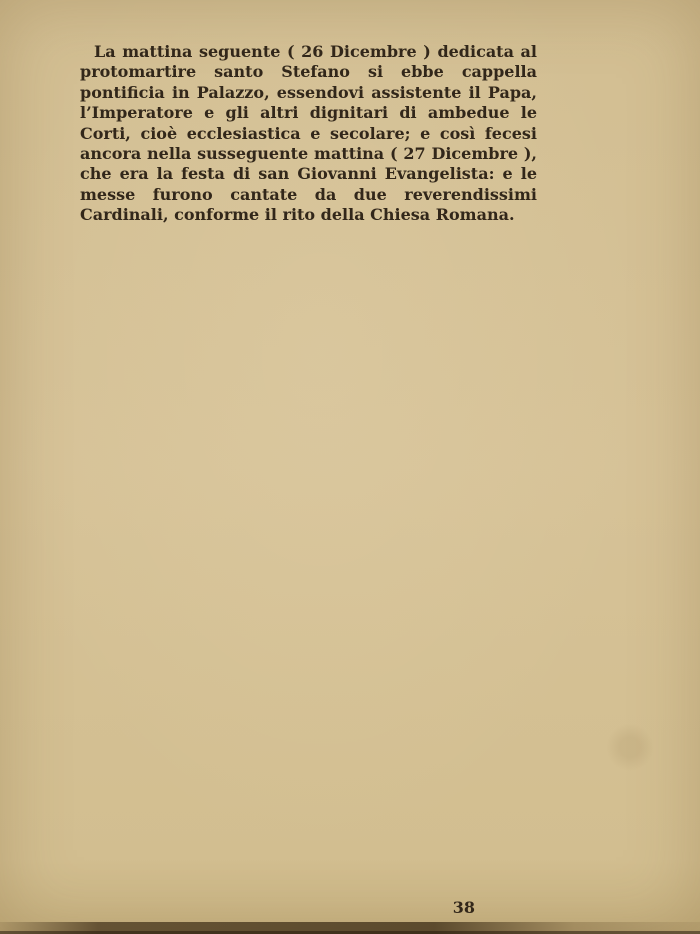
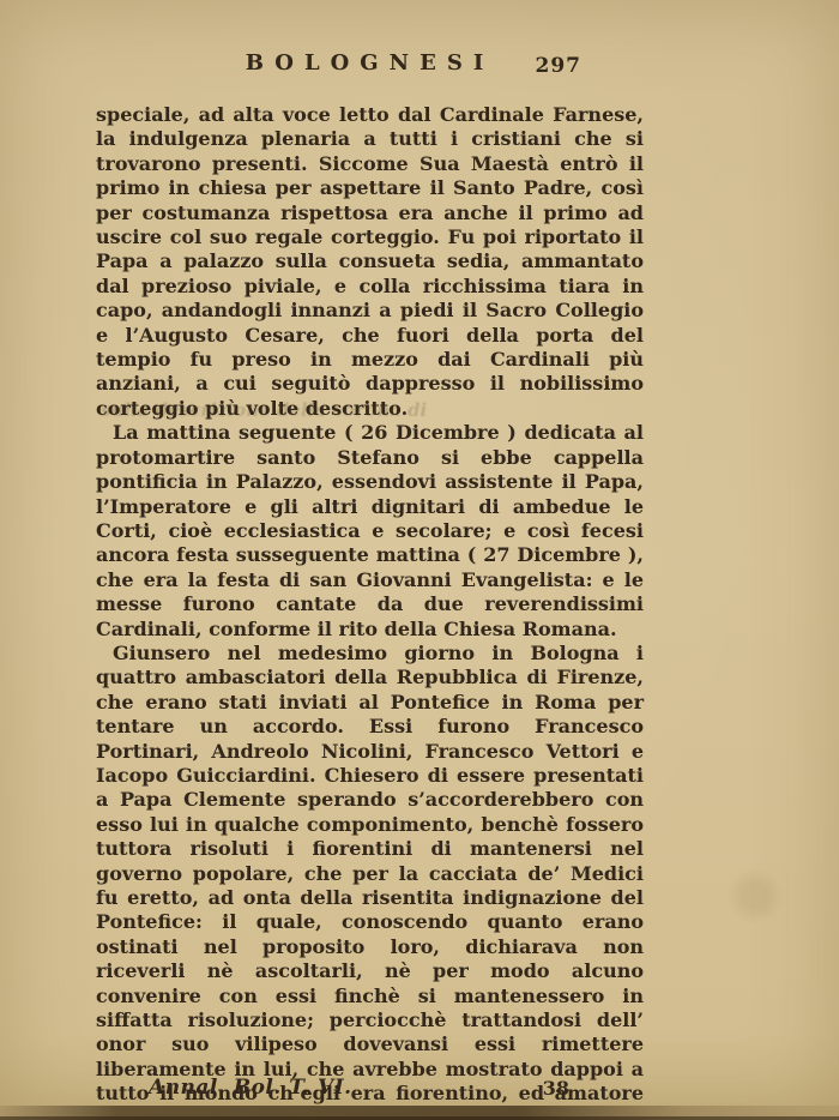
+ BOLOGNESI
+ 297
+ speciale, ad alta voce letto dal Cardinale Farnese, la indulgenza plenaria a tutti i cristiani che si trovarono presenti. Siccome Sua Maestà entrò il primo in chiesa per aspettare il Santo Padre, così per costumanza rispettosa era anche il primo ad uscire col suo regale corteggio. Fu poi riportato il Papa a palazzo sulla consueta sedia, ammantato dal prezioso piviale, e colla ricchissima tiara in capo, andandogli innanzi a piedi il Sacro Collegio e l’Augusto Cesare, che fuori della porta del tempio fu preso in mezzo dai Cardinali più anziani, a cui seguitò dappresso il nobilissimo corteggio più volte descritto.
- La mattina seguente ( 26 Dicembre ) dedicata al protomartire santo Stefano si ebbe cappella pontificia in Palazzo, essendovi assistente il Papa, l’Imperatore e gli altri dignitari di ambedue le Corti, cioè ecclesiastica e secolare; e così fecesi ancora nella susseguente mattina ( 27 Dicembre ), che era la festa di san Giovanni Evangelista: e le messe furono cantate da due reverendissimi Cardinali, conforme il rito della Chiesa Romana.
+ La mattina seguente ( 26 Dicembre ) dedicata al protomartire santo Stefano si ebbe cappella pontificia in Palazzo, essendovi assistente il Papa, l’Imperatore e gli altri dignitari di ambedue le Corti, cioè ecclesiastica e secolare; e così fecesi ancora festa susseguente mattina ( 27 Dicembre ), che era la festa di san Giovanni Evangelista: e le messe furono cantate da due reverendissimi Cardinali, conforme il rito della Chiesa Romana.
+ Giunsero nel medesimo giorno in Bologna i quattro ambasciatori della Repubblica di Firenze, che erano stati inviati al Pontefice in Roma per tentare un accordo. Essi furono Francesco Portinari, Andreolo Nicolini, Francesco Vettori e Iacopo Guicciardini. Chiesero di essere presentati a Papa Clemente sperando s’accorderebbero con esso lui in qualche componimento, benchè fossero tuttora risoluti i fiorentini di mantenersi nel governo popolare, che per la cacciata de’ Medici fu eretto, ad onta della risentita indignazione del Pontefice: il quale, conoscendo quanto erano ostinati nel proposito loro, dichiarava non riceverli nè ascoltarli, nè per modo alcuno convenire con essi finchè si mantenessero in siffatta risoluzione; perciocchè trattandosi dell’ onor suo vilipeso dovevansi essi rimettere liberamente in lui, che avrebbe mostrato dappoi a tutto il mondo ch’egli era fiorentino, ed amatore
+ sulla descrizione della corona di
+ Annal. Bol. T. VI.
  38
